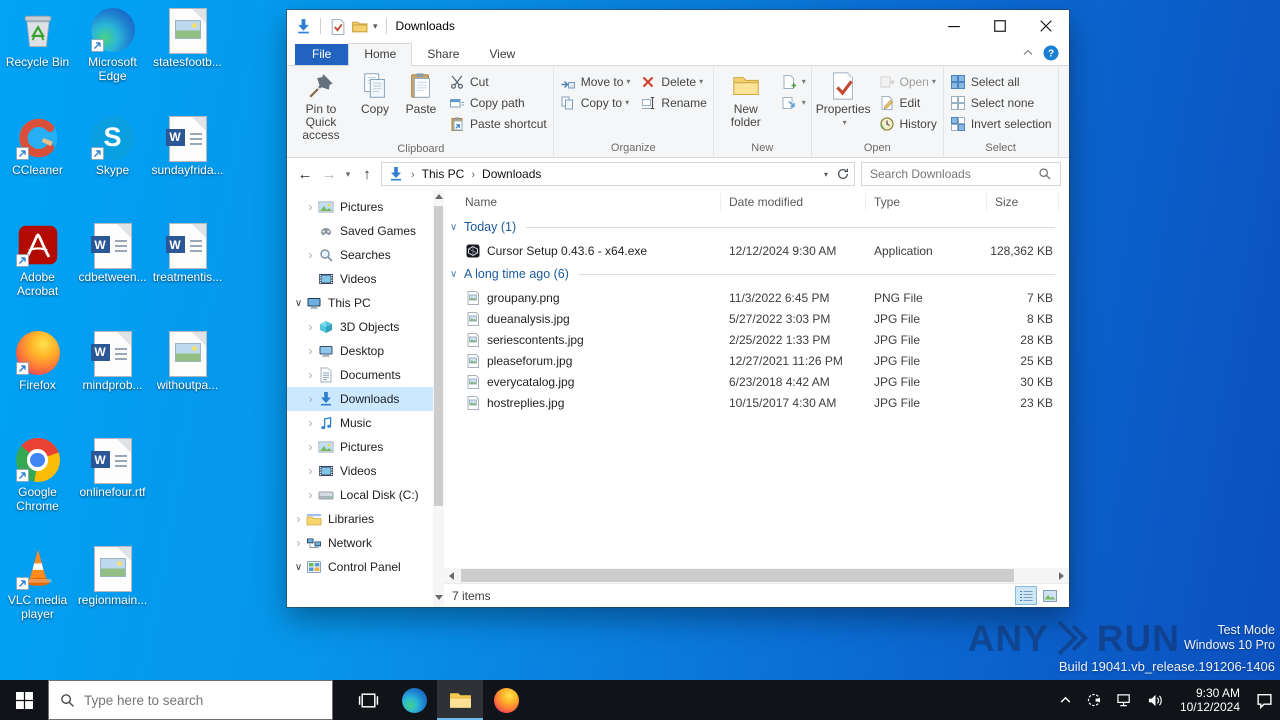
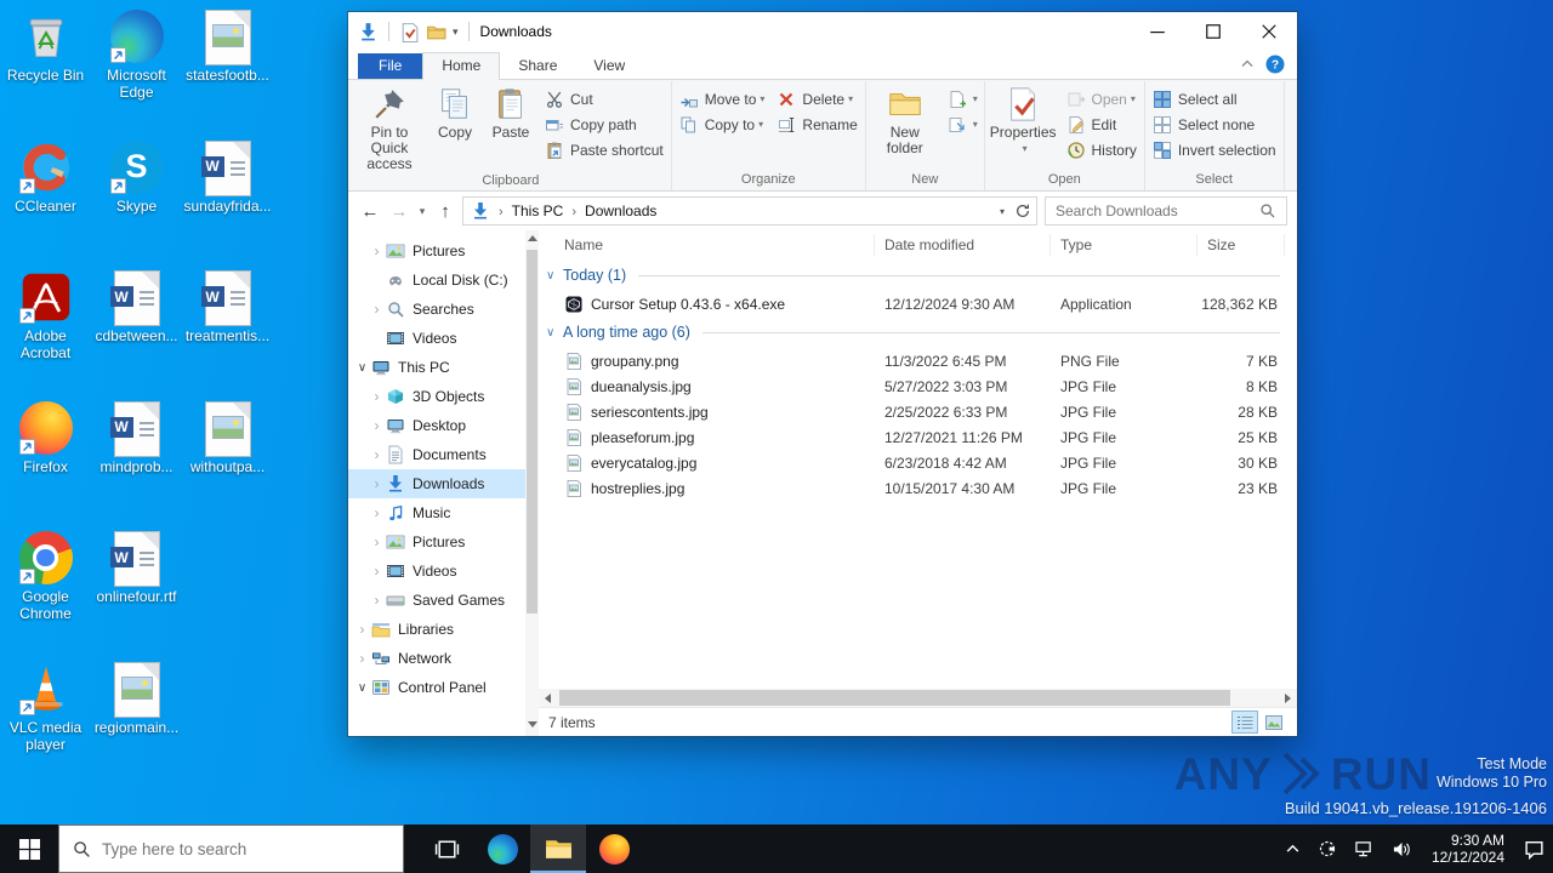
  Recycle Bin
  Microsoft Edge
  statesfootb...
  CCleaner
  Skype
  W
  sundayfrida...
  Adobe Acrobat
  W
  cdbetween...
  W
  treatmentis...
  Firefox
  W
  mindprob...
  withoutpa...
  Google Chrome
  W
  onlinefour.rtf
  VLC media player
  regionmain...
  ▾
  Downloads
  File
  Home
  Share
  View
  ?
  Pin to Quick access
  Copy
  Paste
  Cut
  Copy path
  Paste shortcut
  Clipboard
  Move to
  ▾
  Copy to
  ▾
  Delete
  ▾
  Rename
  Organize
  New folder
  ▾
  ▾
  New
  Properties
  ▾
  Open
  ▾
  Edit
  History
  Open
  Select all
  Select none
  Invert selection
  Select
  ←
  →
  ▾
  ↑
  › This PC › Downloads
  ▾
  Search Downloads
  ›
  Pictures
- Saved Games
+ Local Disk (C:)
  ›
  Searches
  Videos
  ∨
  This PC
  ›
  3D Objects
  ›
  Desktop
  ›
  Documents
  ›
  Downloads
  ›
  Music
  ›
  Pictures
  ›
  Videos
  ›
- Local Disk (C:)
+ Saved Games
  ›
  Libraries
  ›
  Network
  ∨
  Control Panel
  Name
  Date modified
  Type
  Size
  ∨
  Today (1)
  Cursor Setup 0.43.6 - x64.exe
  12/12/2024 9:30 AM
  Application
  128,362 KB
  ∨
  A long time ago (6)
  groupany.png
  11/3/2022 6:45 PM
  PNG File
  7 KB
  dueanalysis.jpg
  5/27/2022 3:03 PM
  JPG File
  8 KB
  seriescontents.jpg
- 2/25/2022 1:33 PM
+ 2/25/2022 6:33 PM
  JPG File
  28 KB
  pleaseforum.jpg
  12/27/2021 11:26 PM
  JPG File
  25 KB
  everycatalog.jpg
  6/23/2018 4:42 AM
  JPG File
  30 KB
  hostreplies.jpg
  10/15/2017 4:30 AM
  JPG File
  23 KB
  7 items
  ANY
  RUN
  Test Mode
  Windows 10 Pro
  Build 19041.vb_release.191206-1406
  Type here to search
  9:30 AM
- 10/12/2024
+ 12/12/2024
